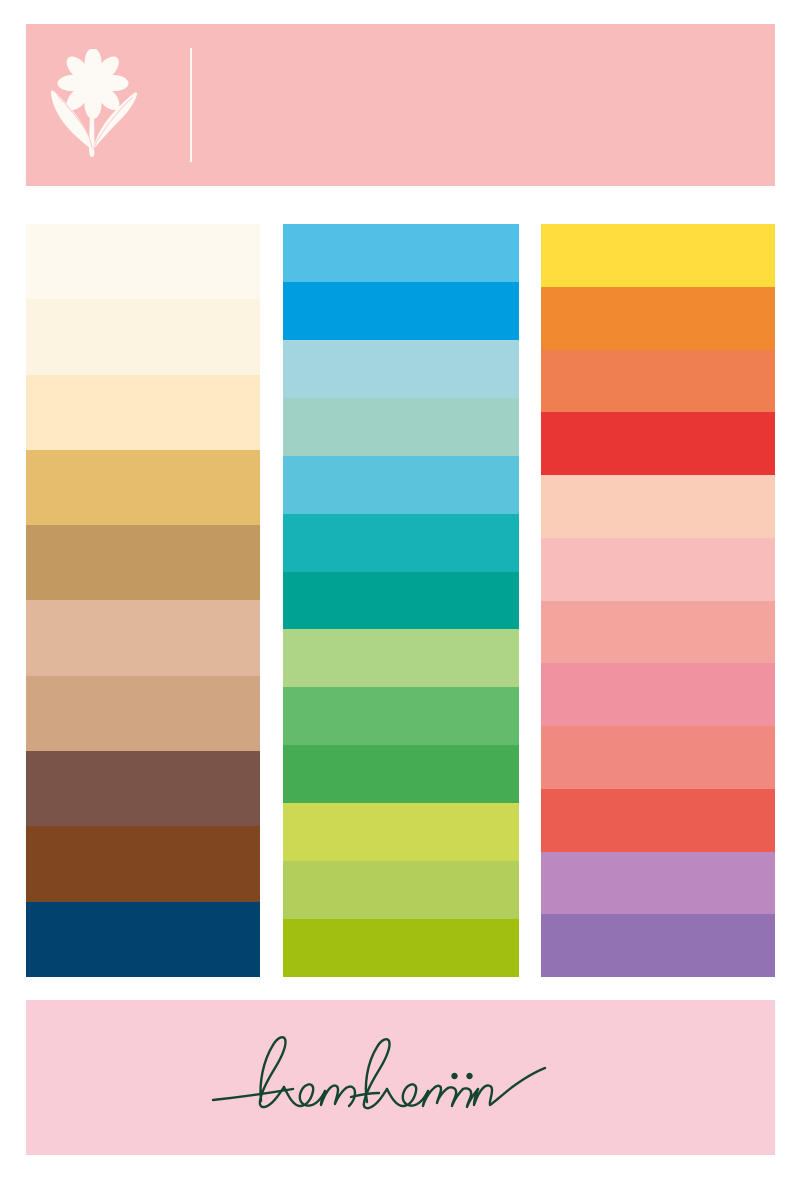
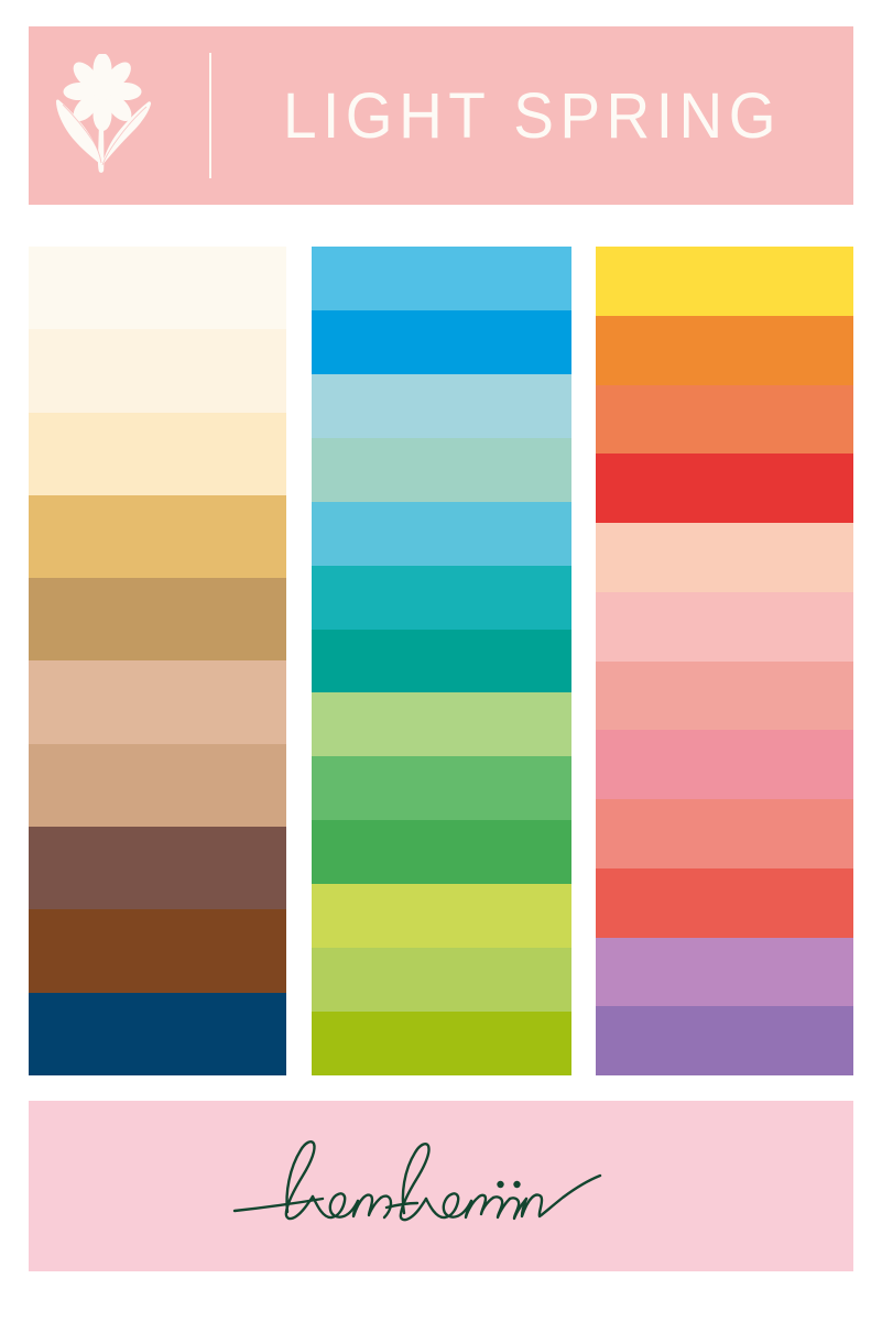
+ LIGHT SPRING
